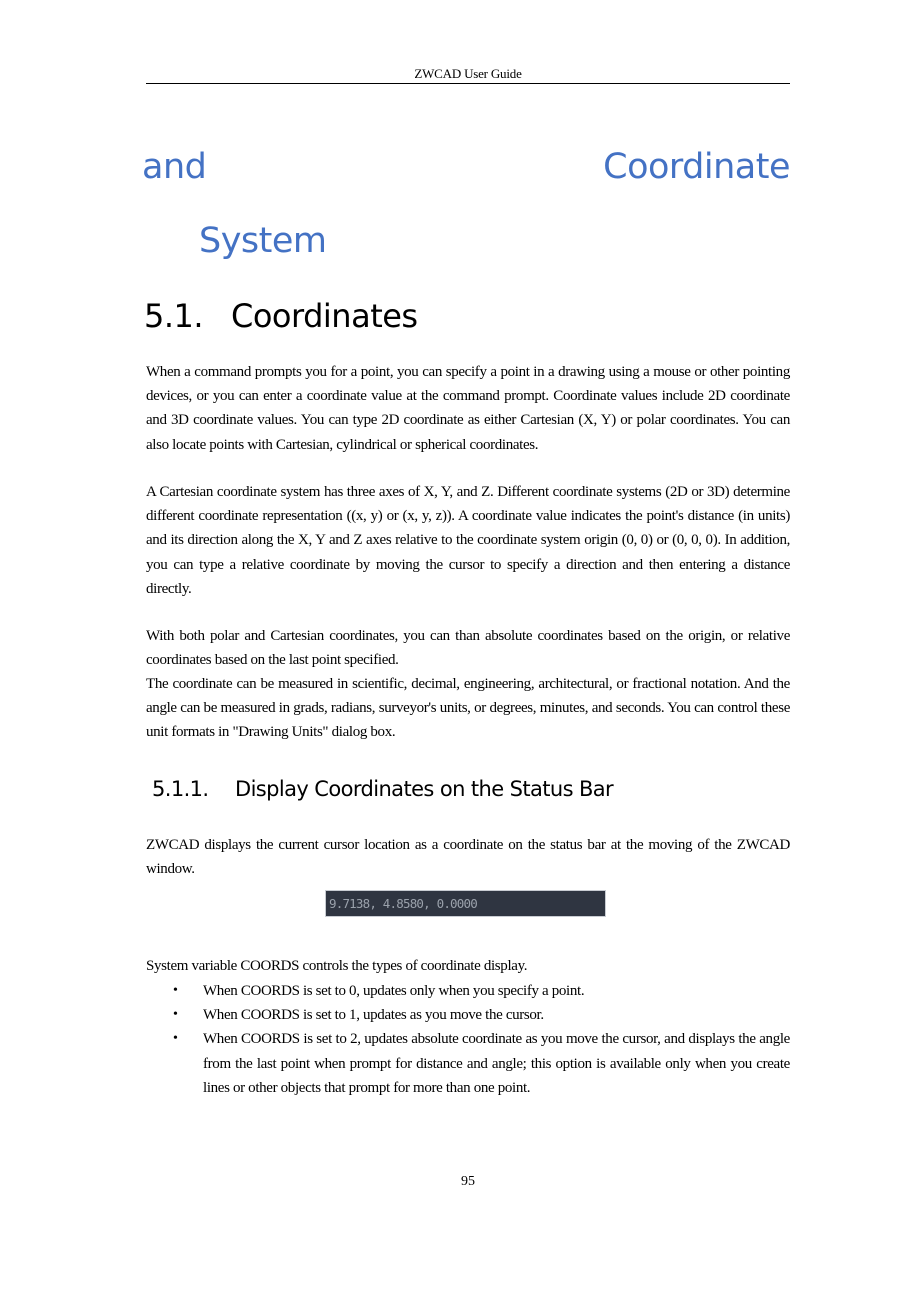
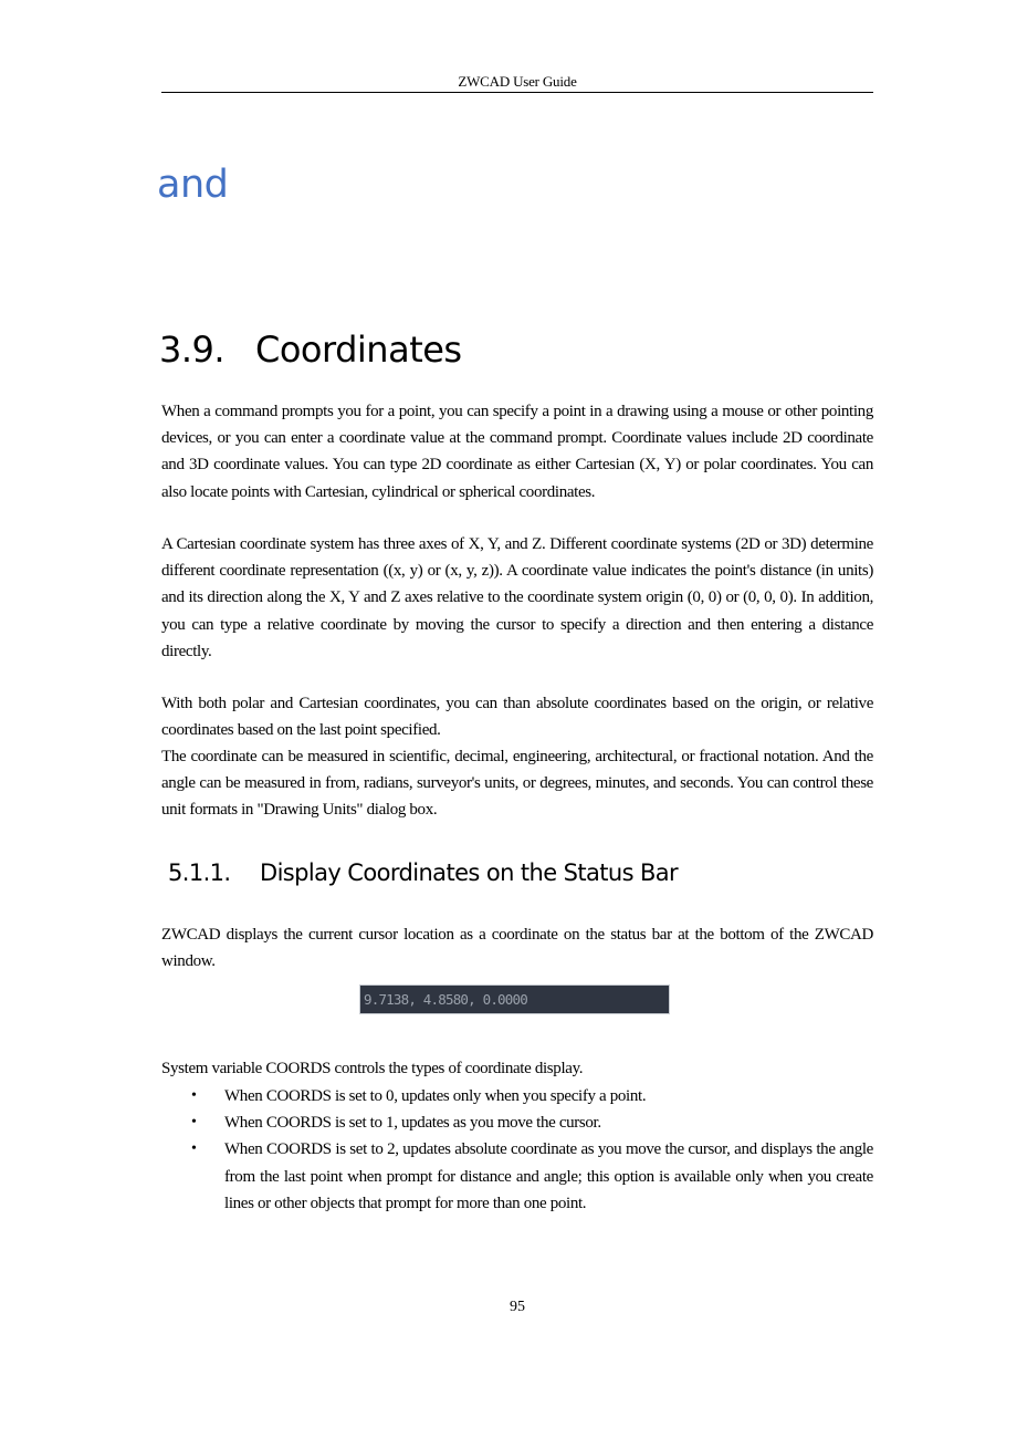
  ZWCAD User Guide
  and
- Coordinate
- System
- 5.1. Coordinates
+ 3.9. Coordinates
  When a command prompts you for a point, you can specify a point in a drawing using a mouse or other pointing devices, or you can enter a coordinate value at the command prompt. Coordinate values include 2D coordinate and 3D coordinate values. You can type 2D coordinate as either Cartesian (X, Y) or polar coordinates. You can also locate points with Cartesian, cylindrical or spherical coordinates.
  A Cartesian coordinate system has three axes of X, Y, and Z. Different coordinate systems (2D or 3D) determine different coordinate representation ((x, y) or (x, y, z)). A coordinate value indicates the point's distance (in units) and its direction along the X, Y and Z axes relative to the coordinate system origin (0, 0) or (0, 0, 0). In addition, you can type a relative coordinate by moving the cursor to specify a direction and then entering a distance directly.
  With both polar and Cartesian coordinates, you can than absolute coordinates based on the origin, or relative coordinates based on the last point specified.
- The coordinate can be measured in scientific, decimal, engineering, architectural, or fractional notation. And the angle can be measured in grads, radians, surveyor's units, or degrees, minutes, and seconds. You can control these unit formats in "Drawing Units" dialog box.
+ The coordinate can be measured in scientific, decimal, engineering, architectural, or fractional notation. And the angle can be measured in from, radians, surveyor's units, or degrees, minutes, and seconds. You can control these unit formats in "Drawing Units" dialog box.
  5.1.1. Display Coordinates on the Status Bar
- ZWCAD displays the current cursor location as a coordinate on the status bar at the moving of the ZWCAD window.
+ ZWCAD displays the current cursor location as a coordinate on the status bar at the bottom of the ZWCAD window.
  9.7138, 4.8580, 0.0000
  System variable COORDS controls the types of coordinate display.
  •
  When COORDS is set to 0, updates only when you specify a point.
  •
  When COORDS is set to 1, updates as you move the cursor.
  •
  When COORDS is set to 2, updates absolute coordinate as you move the cursor, and displays the angle from the last point when prompt for distance and angle; this option is available only when you create lines or other objects that prompt for more than one point.
  95
